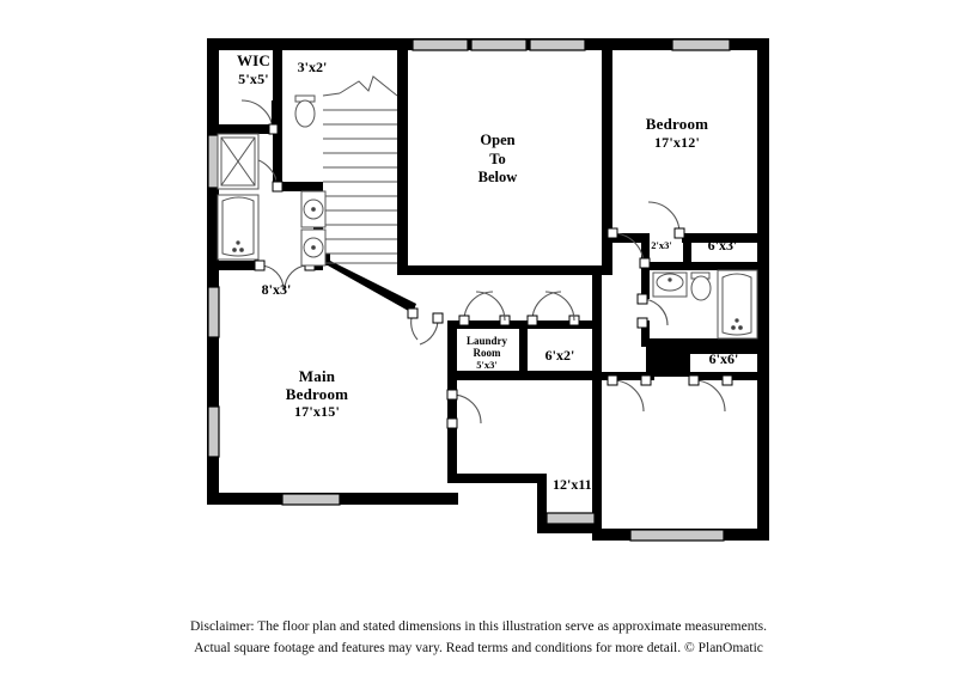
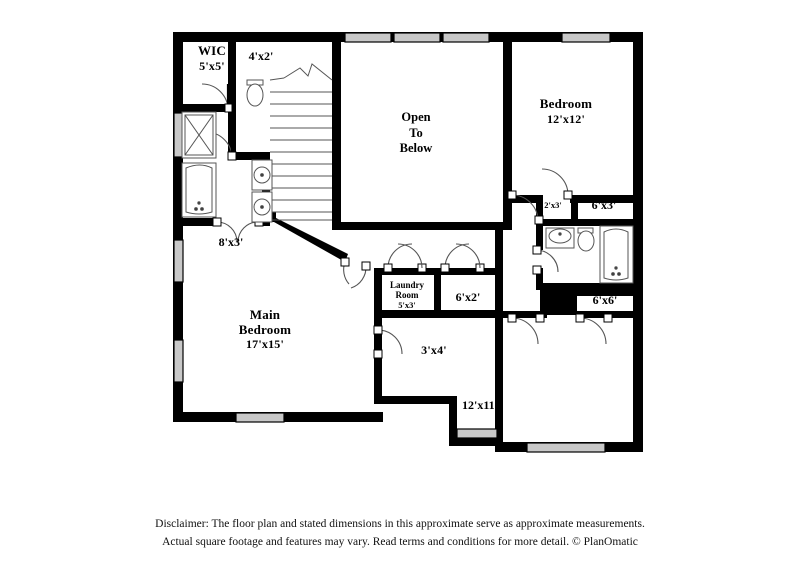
  WIC
  5'x5'
- 3'x2'
+ 4'x2'
  Open
  To
  Below
  Bedroom
- 17'x12'
+ 12'x12'
  2'x3'
  6'x3'
  8'x3'
  Main
  Bedroom
  17'x15'
  Laundry
  Room
  5'x3'
  6'x2'
  6'x6'
+ 3'x4'
  12'x11'
- Disclaimer: The floor plan and stated dimensions in this illustration serve as approximate measurements.
+ Disclaimer: The floor plan and stated dimensions in this approximate serve as approximate measurements.
  Actual square footage and features may vary. Read terms and conditions for more detail. © PlanOmatic
